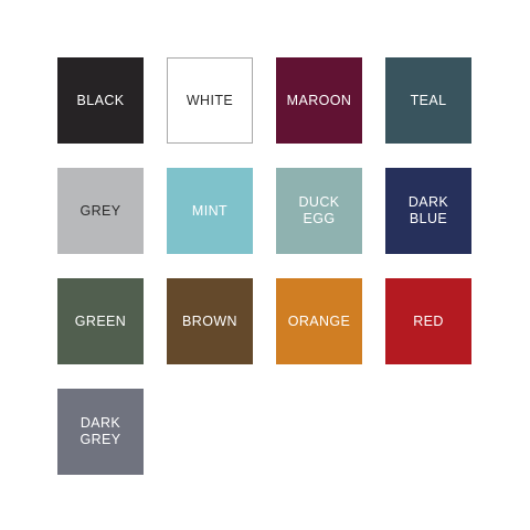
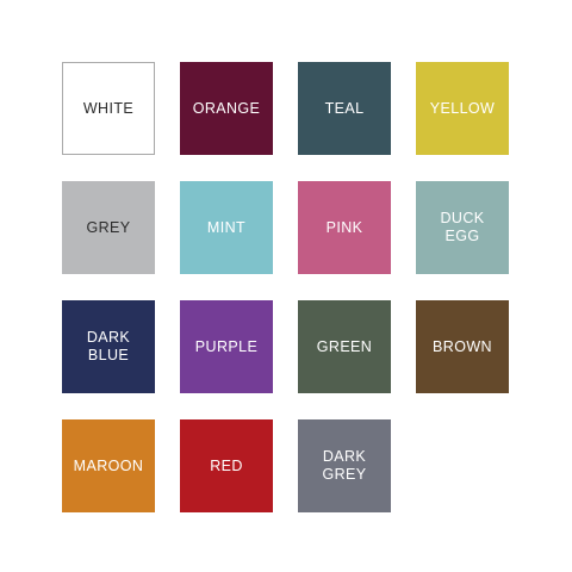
- BLACK
  WHITE
- MAROON
+ ORANGE
  TEAL
+ YELLOW
  GREY
  MINT
+ PINK
  DUCK
  EGG
  DARK
  BLUE
+ PURPLE
  GREEN
  BROWN
- ORANGE
+ MAROON
  RED
  DARK
  GREY
